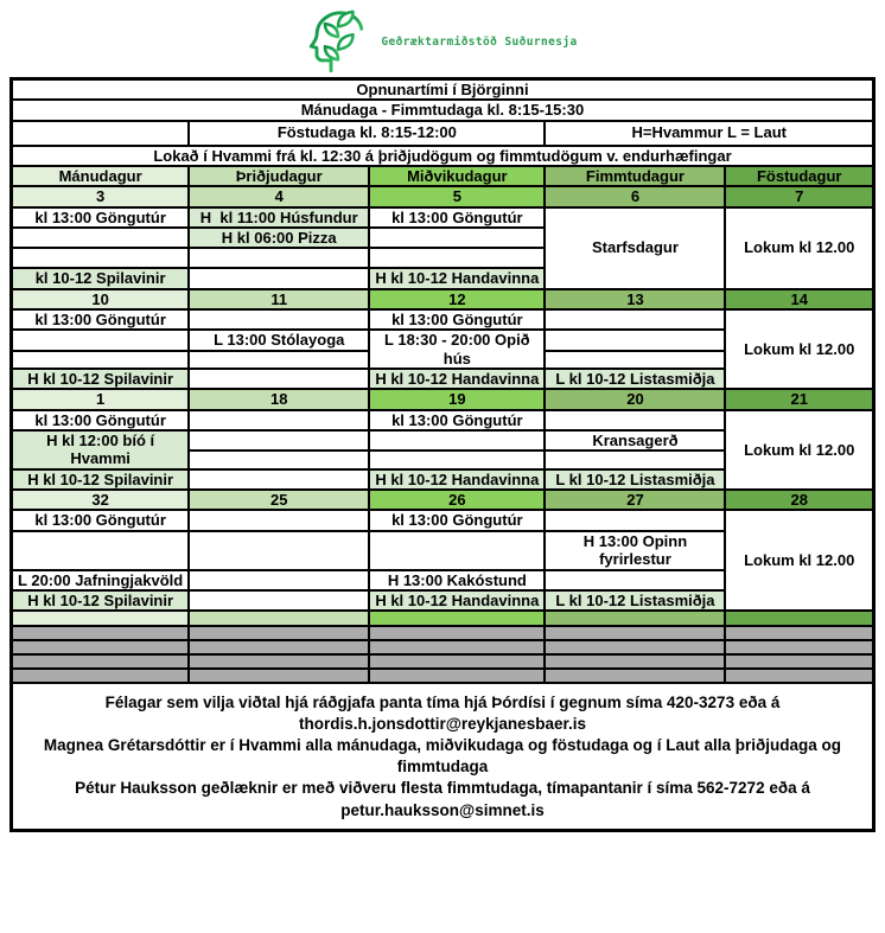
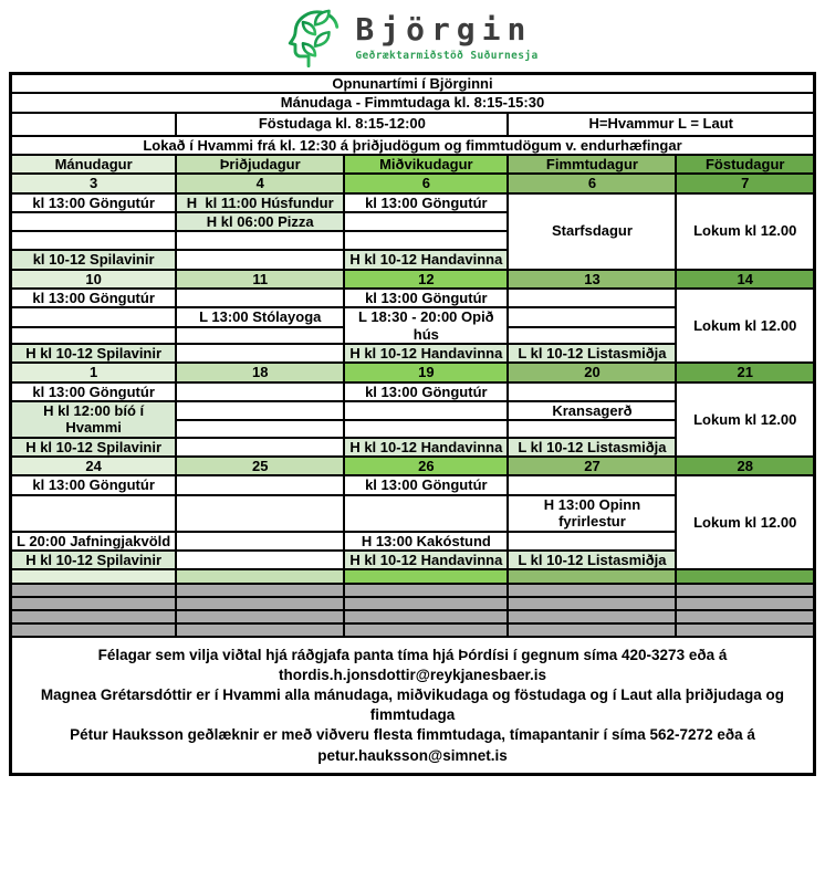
+ Björgin
  Geðræktarmiðstöð Suðurnesja
  Opnunartími í Björginni
  Mánudaga - Fimmtudaga kl. 8:15-15:30
  	Föstudaga kl. 8:15-12:00	H=Hvammur L = Laut
  Lokað í Hvammi frá kl. 12:30 á þriðjudögum og fimmtudögum v. endurhæfingar
  Mánudagur	Þriðjudagur	Miðvikudagur	Fimmtudagur	Föstudagur
- 3	4	5	6	7
+ 3	4	6	6	7
  kl 13:00 Göngutúr	H kl 11:00 Húsfundur	kl 13:00 Göngutúr	Starfsdagur	Lokum kl 12.00
  	H kl 06:00 Pizza
  kl 10-12 Spilavinir		H kl 10-12 Handavinna
  10	11	12	13	14
  kl 13:00 Göngutúr		kl 13:00 Göngutúr		Lokum kl 12.00
  	L 13:00 Stólayoga	L 18:30 - 20:00 Opið hús
  H kl 10-12 Spilavinir		H kl 10-12 Handavinna	L kl 10-12 Listasmiðja
  1	18	19	20	21
  kl 13:00 Göngutúr		kl 13:00 Göngutúr		Lokum kl 12.00
  H kl 12:00 bíó í Hvammi			Kransagerð
  H kl 10-12 Spilavinir		H kl 10-12 Handavinna	L kl 10-12 Listasmiðja
- 32	25	26	27	28
+ 24	25	26	27	28
  kl 13:00 Göngutúr		kl 13:00 Göngutúr		Lokum kl 12.00
  			H 13:00 Opinn fyrirlestur
  L 20:00 Jafningjakvöld		H 13:00 Kakóstund
  H kl 10-12 Spilavinir		H kl 10-12 Handavinna	L kl 10-12 Listasmiðja
  Félagar sem vilja viðtal hjá ráðgjafa panta tíma hjá Þórdísi í gegnum síma 420-3273 eða á thordis.h.jonsdottir@reykjanesbaer.is Magnea Grétarsdóttir er í Hvammi alla mánudaga, miðvikudaga og föstudaga og í Laut alla þriðjudaga og fimmtudaga Pétur Hauksson geðlæknir er með viðveru flesta fimmtudaga, tímapantanir í síma 562-7272 eða á petur.hauksson@simnet.is
